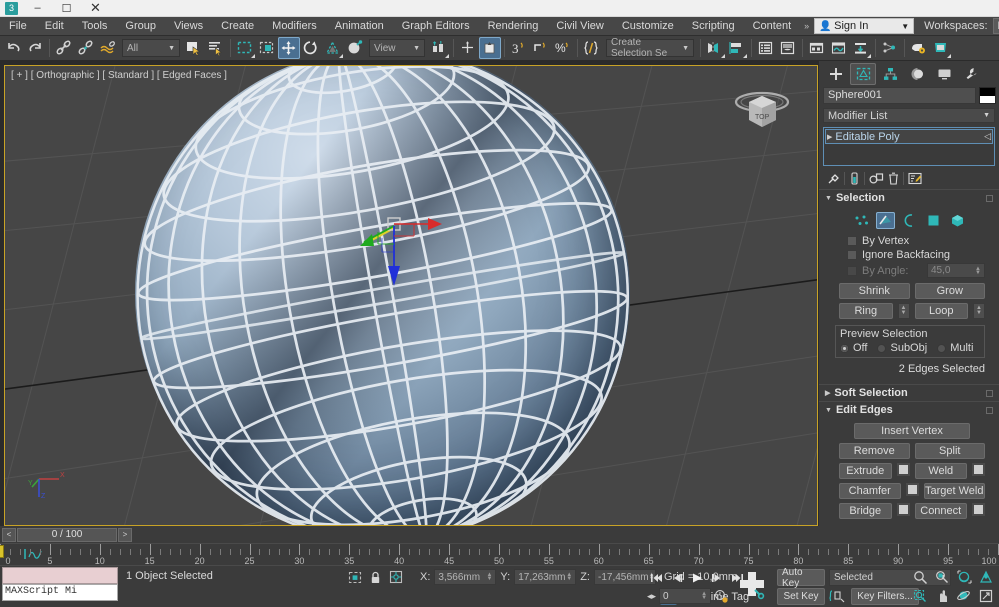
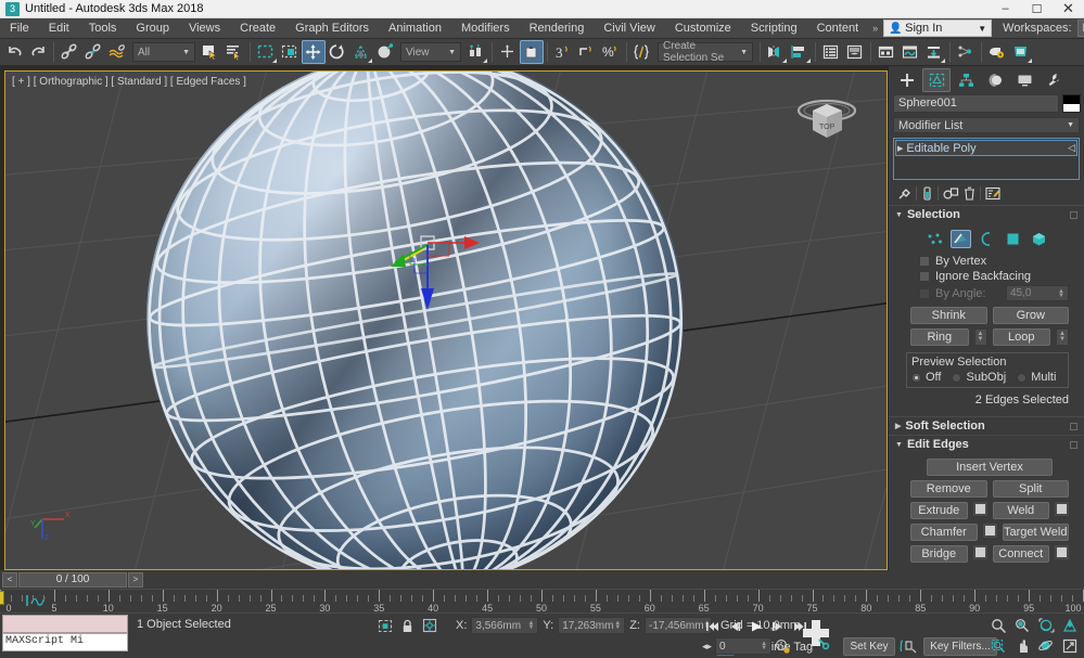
  3
+ Untitled - Autodesk 3ds Max 2018
  –
  ☐
  ✕
  File
  Edit
  Tools
  Group
  Views
  Create
- Modifiers
+ Graph Editors
  Animation
- Graph Editors
+ Modifiers
  Rendering
  Civil View
  Customize
  Scripting
  Content
  »
  👤
  Sign In
  ▼
  Workspaces:
  All
  View
  3
  %
  Create Selection Se
  [ + ] [ Orthographic ] [ Standard ] [ Edged Faces ]
  Sphere001
  Modifier List
  Editable Poly
  ◁
  Selection
  By Vertex
  Ignore Backfacing
  By Angle:
  45,0
  Shrink
  Grow
  Ring
  Loop
  Preview Selection
  Off
  SubObj
  Multi
  2 Edges Selected
  Soft Selection
  Edit Edges
  Insert Vertex
  Remove
  Split
  Extrude
  Weld
  Chamfer
  Target Weld
  Bridge
  Connect
  <
  0 / 100
  >
  0
  5
  10
  15
  20
  25
  30
  35
  40
  45
  50
  55
  60
  65
  70
  75
  80
  85
  90
  95
  100
  MAXScript Mi
  1 Object Selected
  X:
  3,566mm
  Y:
  17,263mm
  Z:
  -17,456mm
  ◂▸
  0
- Auto Key
- Selected
  Set Key
  Key Filters...
